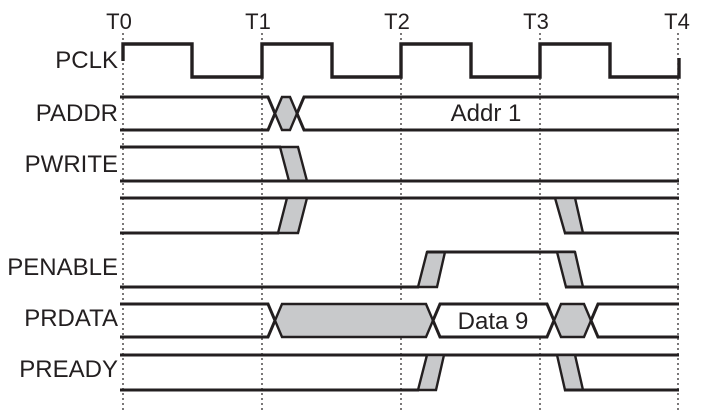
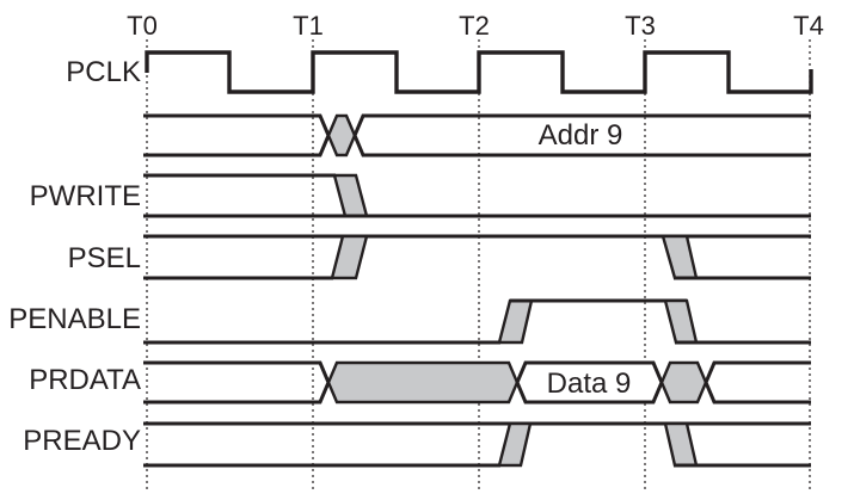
  T0
  T1
  T2
  T3
  T4
  PCLK
- PADDR
  PWRITE
+ PSEL
  PENABLE
  PRDATA
  PREADY
- Addr 1
+ Addr 9
  Data 9
